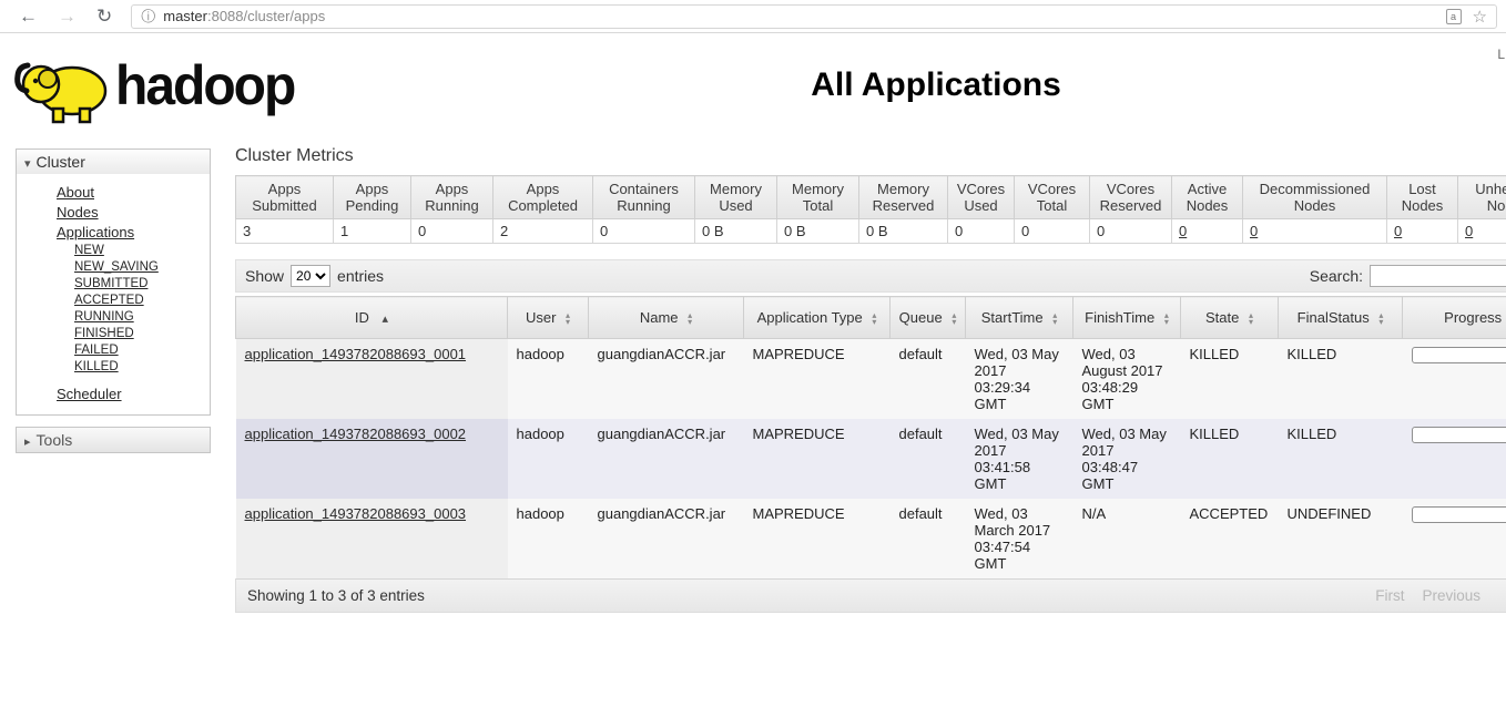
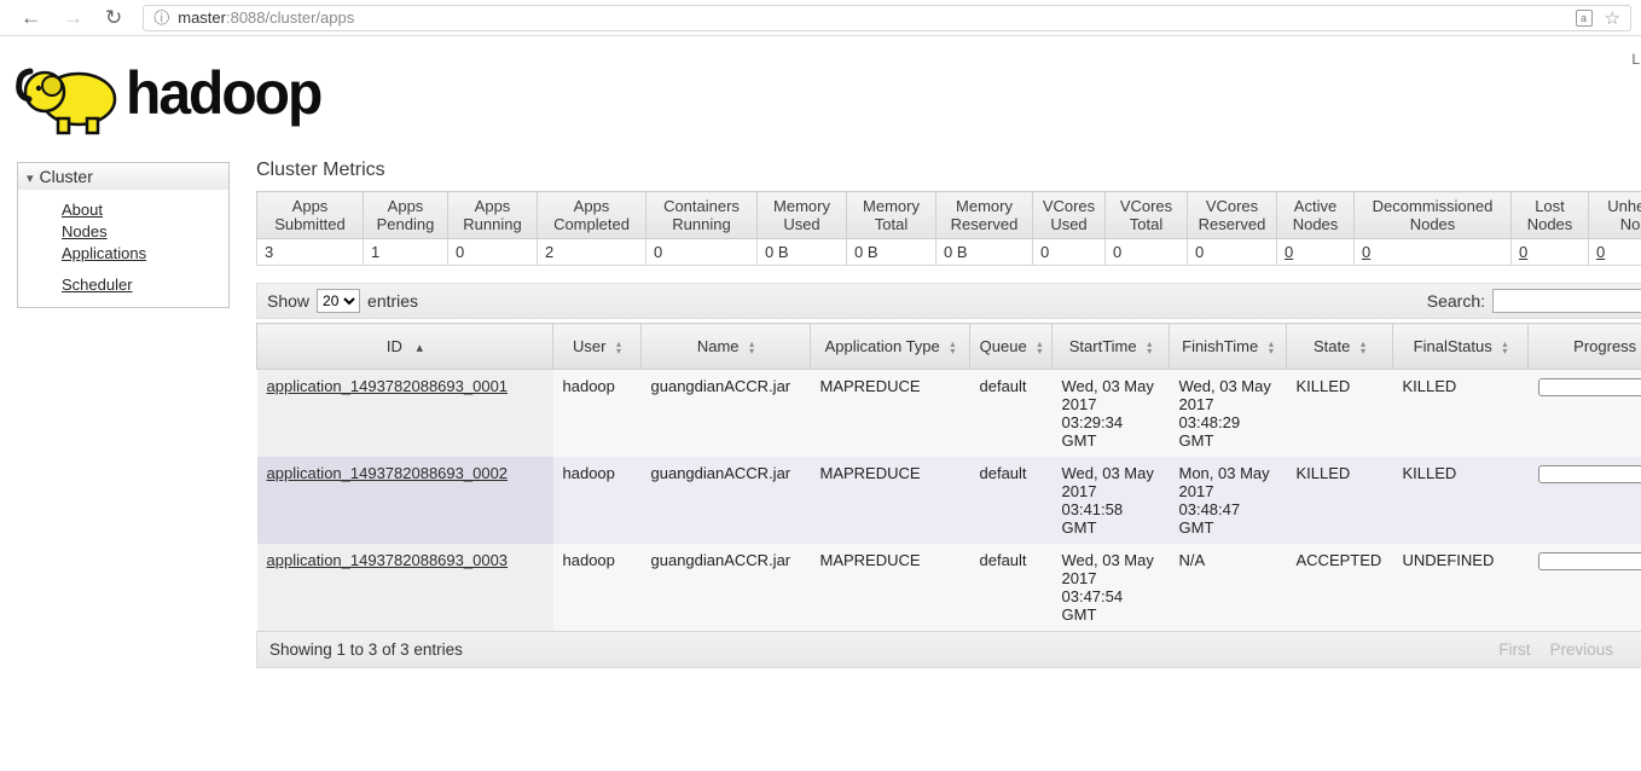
  ←
  →
  ↻
  ⓘ
  master
  :8088/cluster/apps
  a
  ☆
  hadoop
- All Applications
  L
  ▾ Cluster
  About
  Nodes
  Applications
- NEW
- NEW_SAVING
- SUBMITTED
- ACCEPTED
- RUNNING
- FINISHED
- FAILED
- KILLED
  Scheduler
- ▸ Tools
  Cluster Metrics
  Apps Submitted	Apps Pending	Apps Running	Apps Completed	Containers Running	Memory Used	Memory Total	Memory Reserved	VCores Used	VCores Total	VCores Reserved	Active Nodes	Decommissioned Nodes	Lost Nodes	Unh No
  3	1	0	2	0	0 B	0 B	0 B	0	0	0	0	0	0	0
  Show
  20
  entries
  Search:
  ID ▴	User ▴▾	Name ▴▾	Application Type ▴▾	Queue ▴▾	StartTime ▴▾	FinishTime ▴▾	State ▴▾	FinalStatus ▴▾	Progress
- application_1493782088693_0001	hadoop	guangdianACCR.jar	MAPREDUCE	default	Wed, 03 May 2017 03:29:34 GMT	Wed, 03 August 2017 03:48:29 GMT	KILLED	KILLED
+ application_1493782088693_0001	hadoop	guangdianACCR.jar	MAPREDUCE	default	Wed, 03 May 2017 03:29:34 GMT	Wed, 03 May 2017 03:48:29 GMT	KILLED	KILLED
- application_1493782088693_0002	hadoop	guangdianACCR.jar	MAPREDUCE	default	Wed, 03 May 2017 03:41:58 GMT	Wed, 03 May 2017 03:48:47 GMT	KILLED	KILLED
+ application_1493782088693_0002	hadoop	guangdianACCR.jar	MAPREDUCE	default	Wed, 03 May 2017 03:41:58 GMT	Mon, 03 May 2017 03:48:47 GMT	KILLED	KILLED
- application_1493782088693_0003	hadoop	guangdianACCR.jar	MAPREDUCE	default	Wed, 03 March 2017 03:47:54 GMT	N/A	ACCEPTED	UNDEFINED
+ application_1493782088693_0003	hadoop	guangdianACCR.jar	MAPREDUCE	default	Wed, 03 May 2017 03:47:54 GMT	N/A	ACCEPTED	UNDEFINED
  Showing 1 to 3 of 3 entries
  First
  Previous
